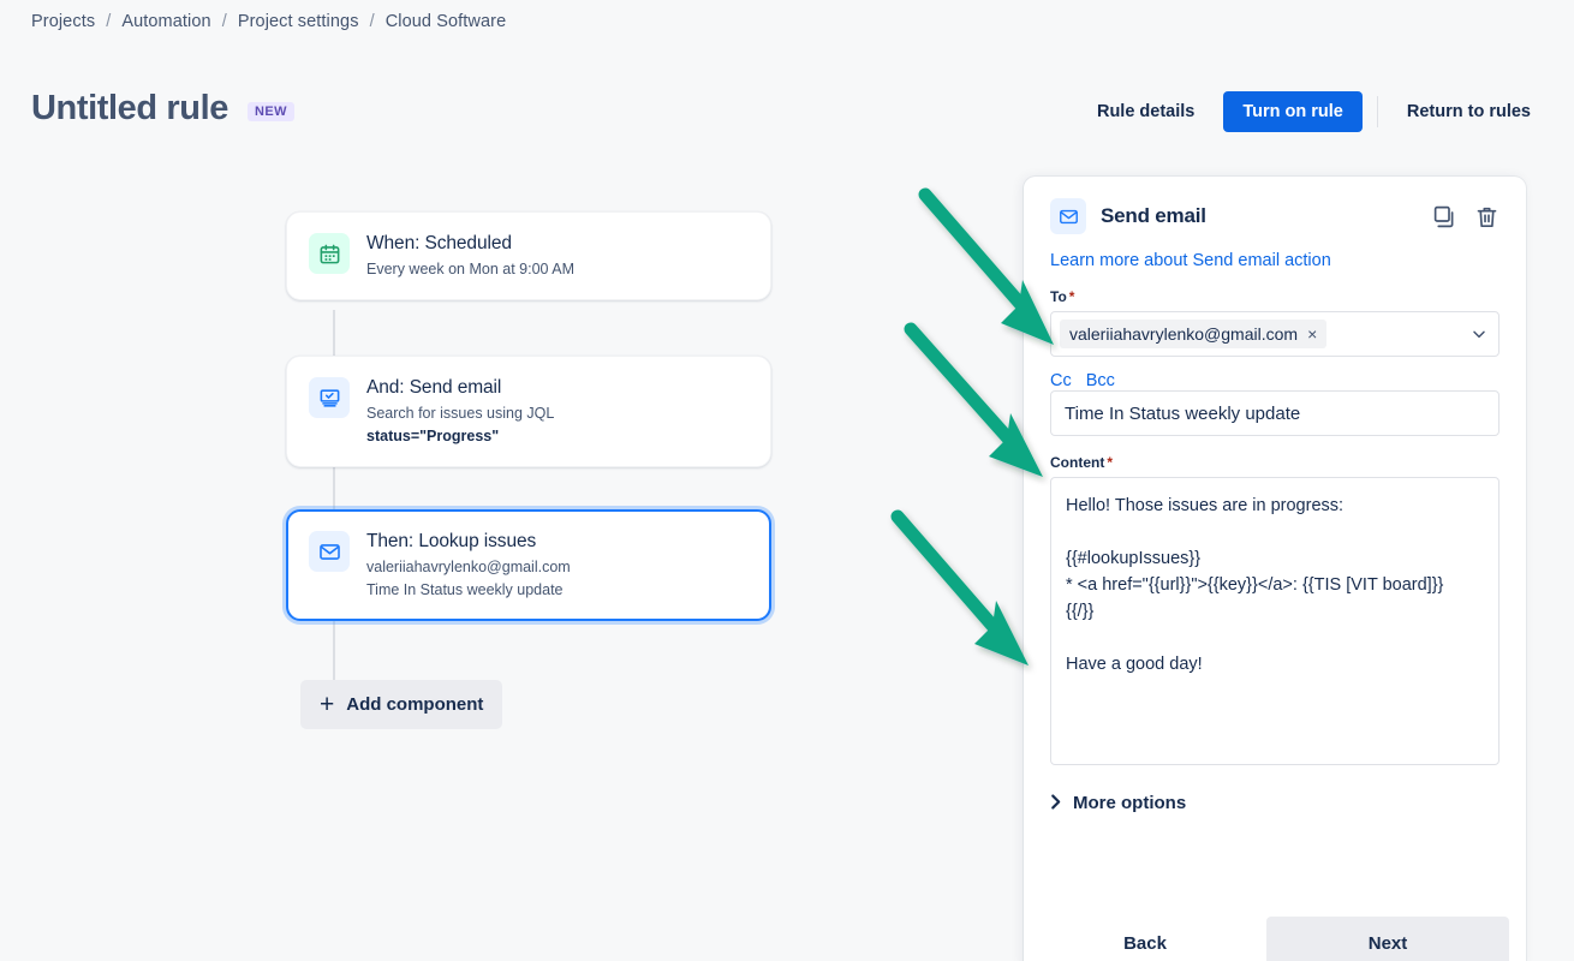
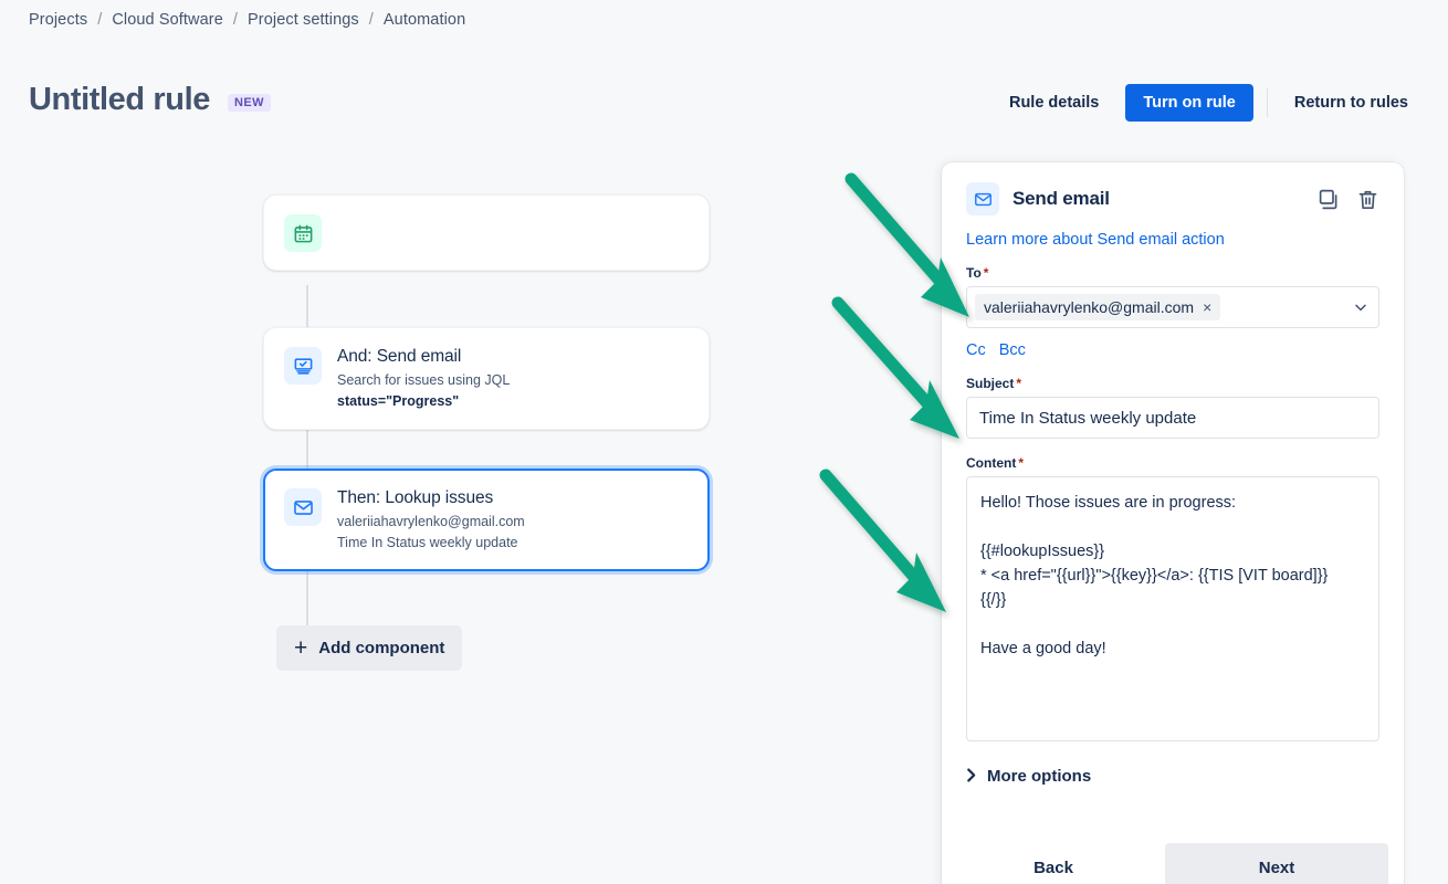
  Projects
  /
- Automation
+ Cloud Software
  /
  Project settings
  /
- Cloud Software
+ Automation
  Untitled rule
  NEW
  Rule details
  Turn on rule
  Return to rules
- When: Scheduled
- Every week on Mon at 9:00 AM
  And: Send email
  Search for issues using JQL
  status="Progress"
  Then: Lookup issues
  valeriiahavrylenko@gmail.com
  Time In Status weekly update
  +
  Add component
  Send email
  Learn more about Send email action
  To *
  valeriiahavrylenko@gmail.com
  ×
  Cc
  Bcc
+ Subject *
  Time In Status weekly update
  Content *
  Hello! Those issues are in progress:
  {{#lookupIssues}}
  * <a href="{{url}}">{{key}}</a>: {{TIS [VIT board]}}
  {{/}}
  Have a good day!
  More options
  Back
  Next
